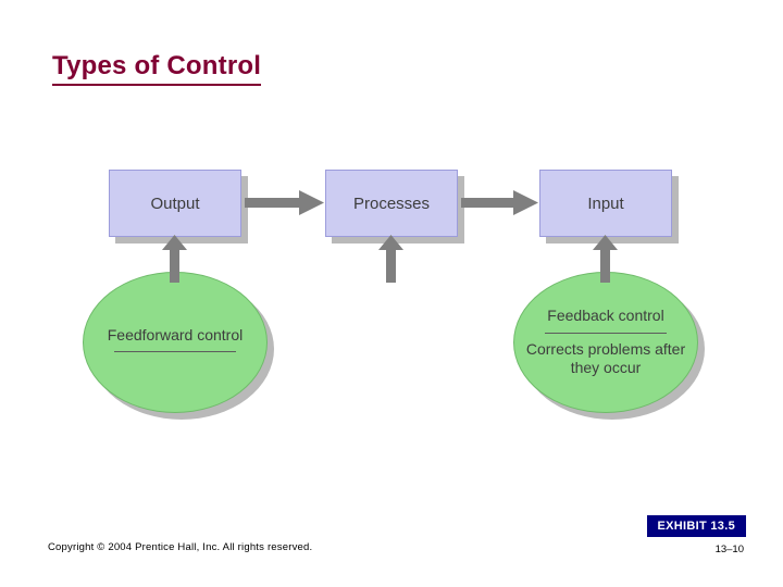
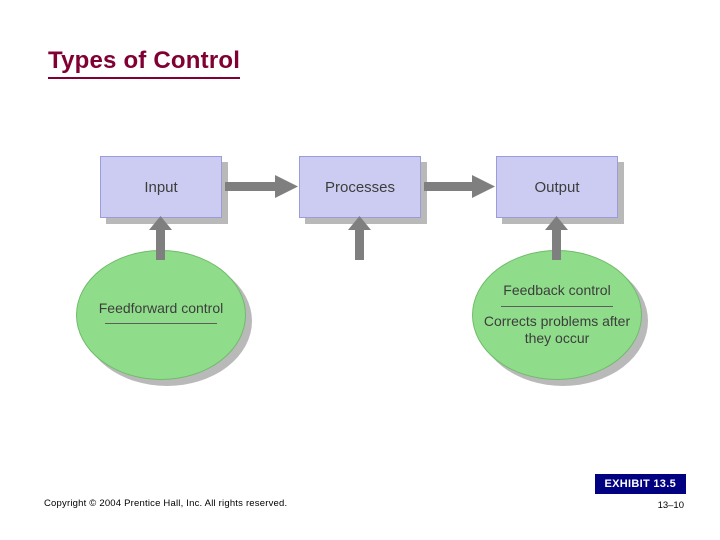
  Types of Control
- Output
+ Input
  Processes
- Input
+ Output
  Feedforward control
  Feedback control
  Corrects problems after they occur
  EXHIBIT 13.5
  Copyright © 2004 Prentice Hall, Inc. All rights reserved.
  13–10
